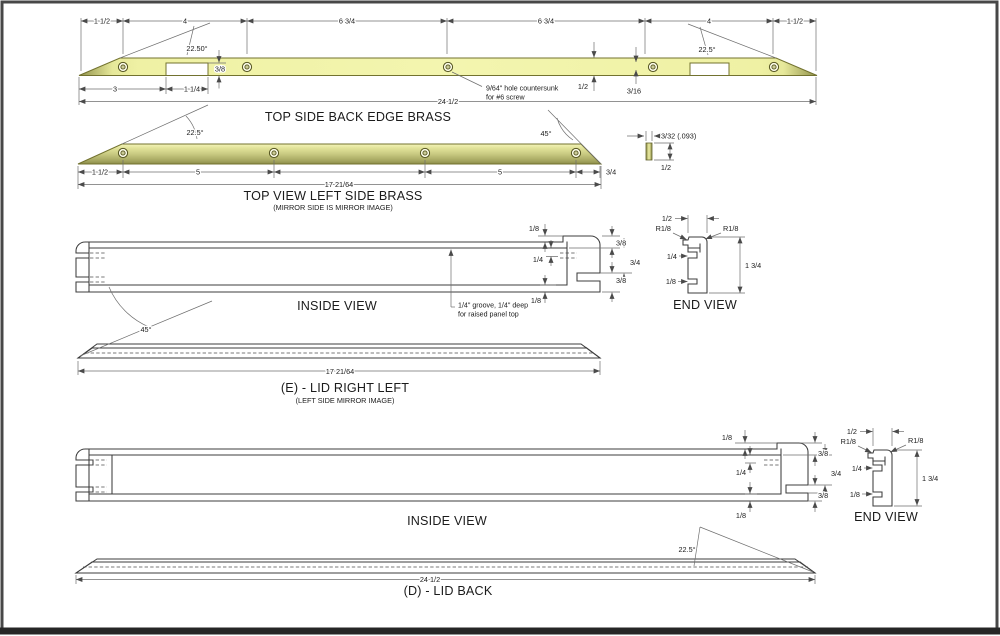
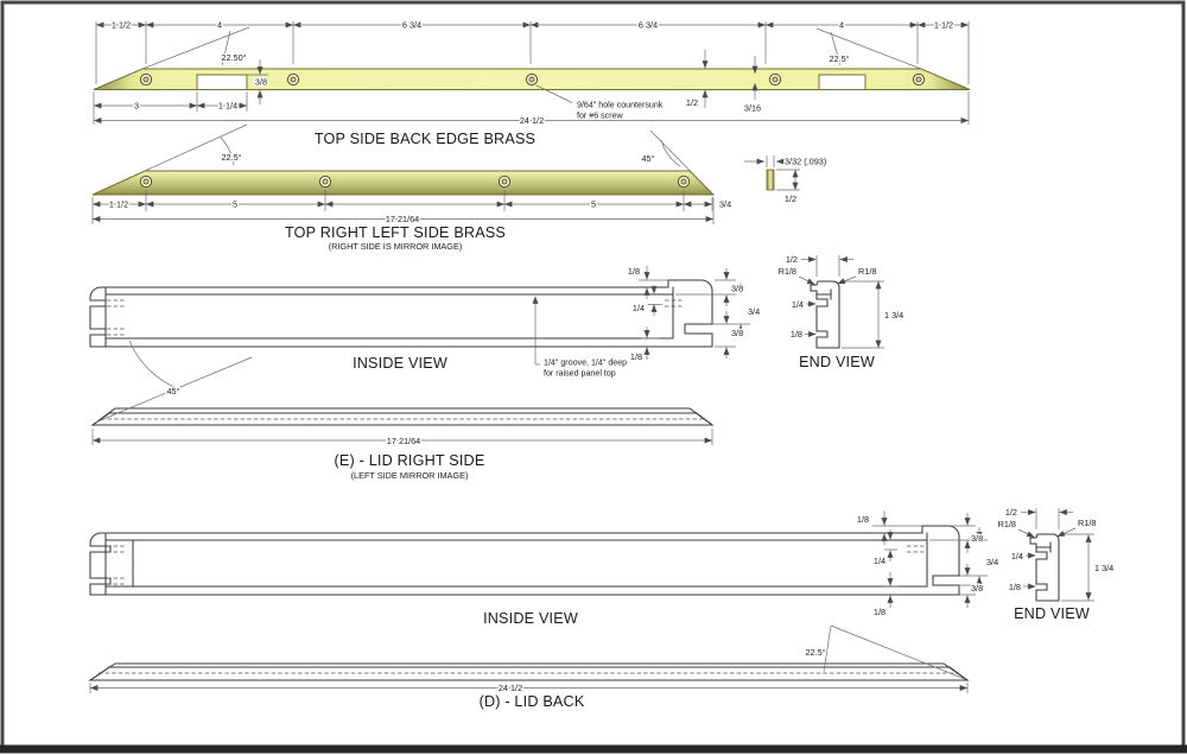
  1 1/2
  4
  6 3/4
  6 3/4
  4
  1 1/2
  22.50°
  22.5°
  3/8
  3
  1 1/4
  1/2
  3/16
  24 1/2
  9/64" hole countersunk
  for #6 screw
  TOP SIDE BACK EDGE BRASS
  1 1/2
  5
  5
  3/4
  17 21/64
  22.5°
  45°
- TOP VIEW LEFT SIDE BRASS
+ TOP RIGHT LEFT SIDE BRASS
- (MIRROR SIDE IS MIRROR IMAGE)
+ (RIGHT SIDE IS MIRROR IMAGE)
  3/32 (.093)
  1/2
  1/8
  3/8
  1/4
  3/4
  3/8
  1/8
  1/4" groove, 1/4" deep
  for raised panel top
  INSIDE VIEW
  1/2
  R1/8
  R1/8
  1/4
  1/8
  1 3/4
  END VIEW
  45°
  17 21/64
- (E) - LID RIGHT LEFT
+ (E) - LID RIGHT SIDE
  (LEFT SIDE MIRROR IMAGE)
  1/8
  3/8
  1/4
  3/4
  3/8
  1/8
  INSIDE VIEW
  1/2
  R1/8
  R1/8
  1/4
  1/8
  1 3/4
  END VIEW
  22.5°
  24 1/2
  (D) - LID BACK
